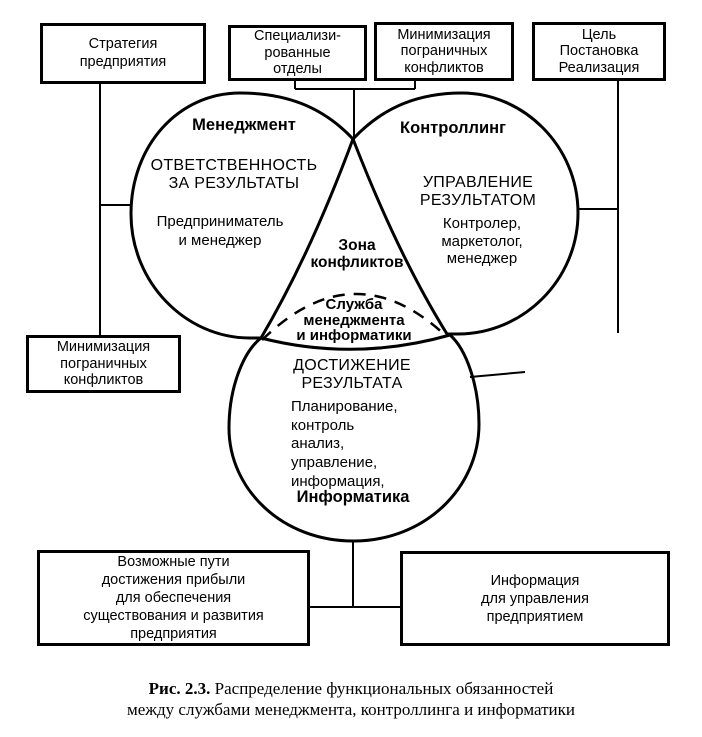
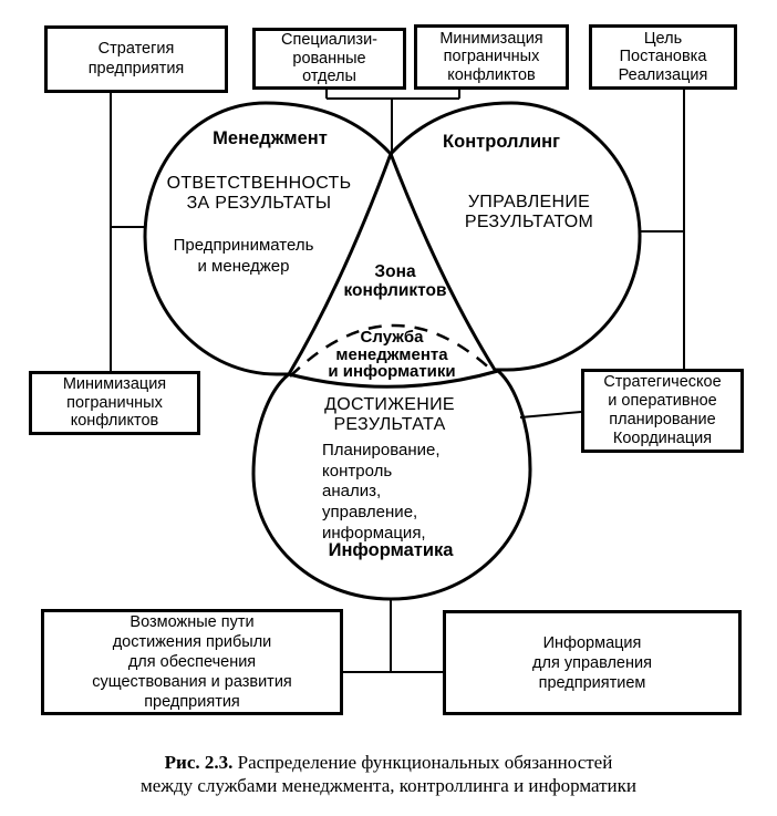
  Стратегия
  предприятия
  Специализи-
  рованные
  отделы
  Минимизация
  пограничных
  конфликтов
  Цель
  Постановка
  Реализация
  Минимизация
  пограничных
  конфликтов
+ Стратегическое
+ и оперативное
+ планирование
+ Координация
  Возможные пути
  достижения прибыли
  для обеспечения
  существования и развития
  предприятия
  Информация
  для управления
  предприятием
  Менеджмент
  Контроллинг
  ОТВЕТСТВЕННОСТЬ
  ЗА РЕЗУЛЬТАТЫ
  Предприниматель
  и менеджер
  УПРАВЛЕНИЕ
  РЕЗУЛЬТАТОМ
- Контролер,
- маркетолог,
- менеджер
  Зона
  конфликтов
  Служба
  менеджмента
  и информатики
  ДОСТИЖЕНИЕ
  РЕЗУЛЬТАТА
  Планирование,
  контроль
  анализ,
  управление,
  информация,
  Информатика
  Рис. 2.3. Распределение функциональных обязанностей
  между службами менеджмента, контроллинга и информатики
